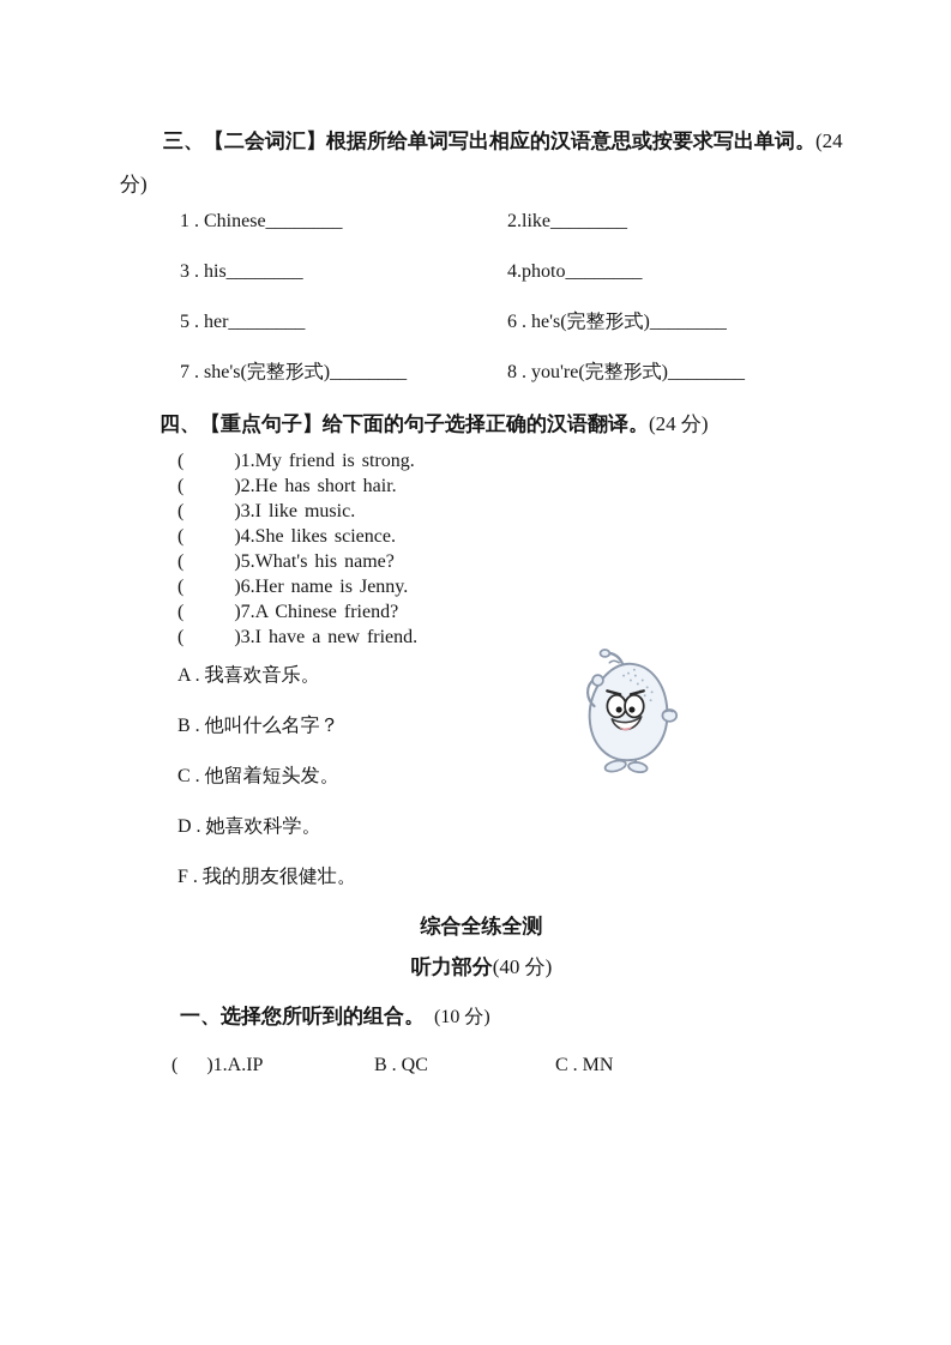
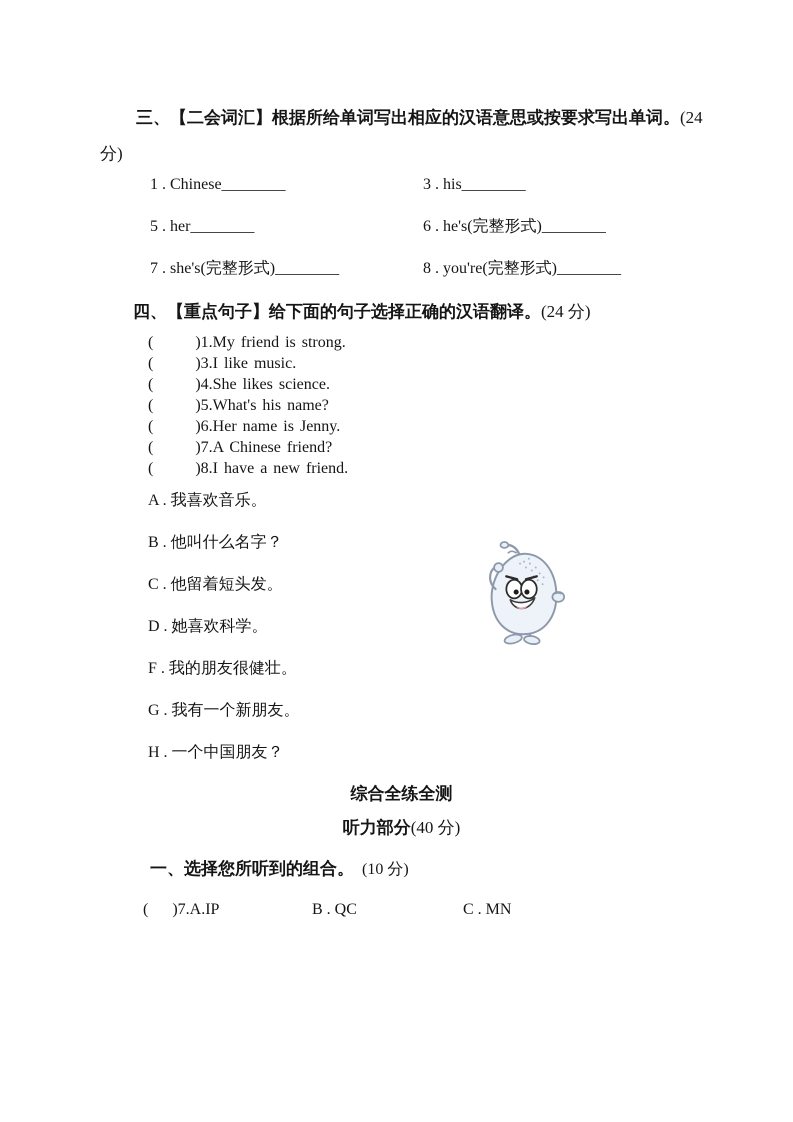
  三、【二会词汇】根据所给单词写出相应的汉语意思或按要求写出单词。(24
  分)
  1 . Chinese________
- 2.like________
  3 . his________
- 4.photo________
  5 . her________
  6 . he's(完整形式)________
  7 . she's(完整形式)________
  8 . you're(完整形式)________
  四、【重点句子】给下面的句子选择正确的汉语翻译。(24 分)
  ( )1.My friend is strong.
- ( )2.He has short hair.
  ( )3.I like music.
  ( )4.She likes science.
  ( )5.What's his name?
  ( )6.Her name is Jenny.
  ( )7.A Chinese friend?
- ( )3.I have a new friend.
+ ( )8.I have a new friend.
  A . 我喜欢音乐。
  B . 他叫什么名字？
  C . 他留着短头发。
  D . 她喜欢科学。
  F . 我的朋友很健壮。
+ G . 我有一个新朋友。
+ H . 一个中国朋友？
  综合全练全测
  听力部分(40 分)
  一、选择您所听到的组合。 (10 分)
- ( )1.A.IP
+ ( )7.A.IP
  B . QC
  C . MN
